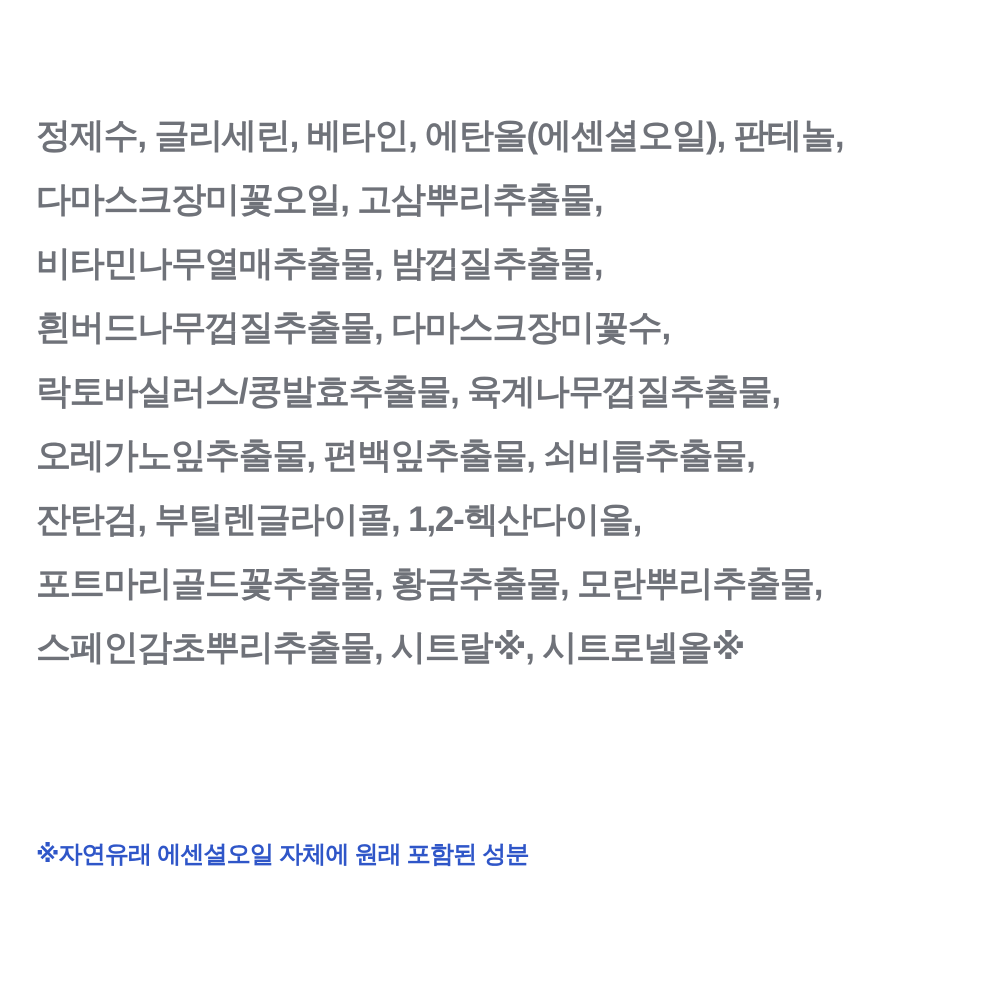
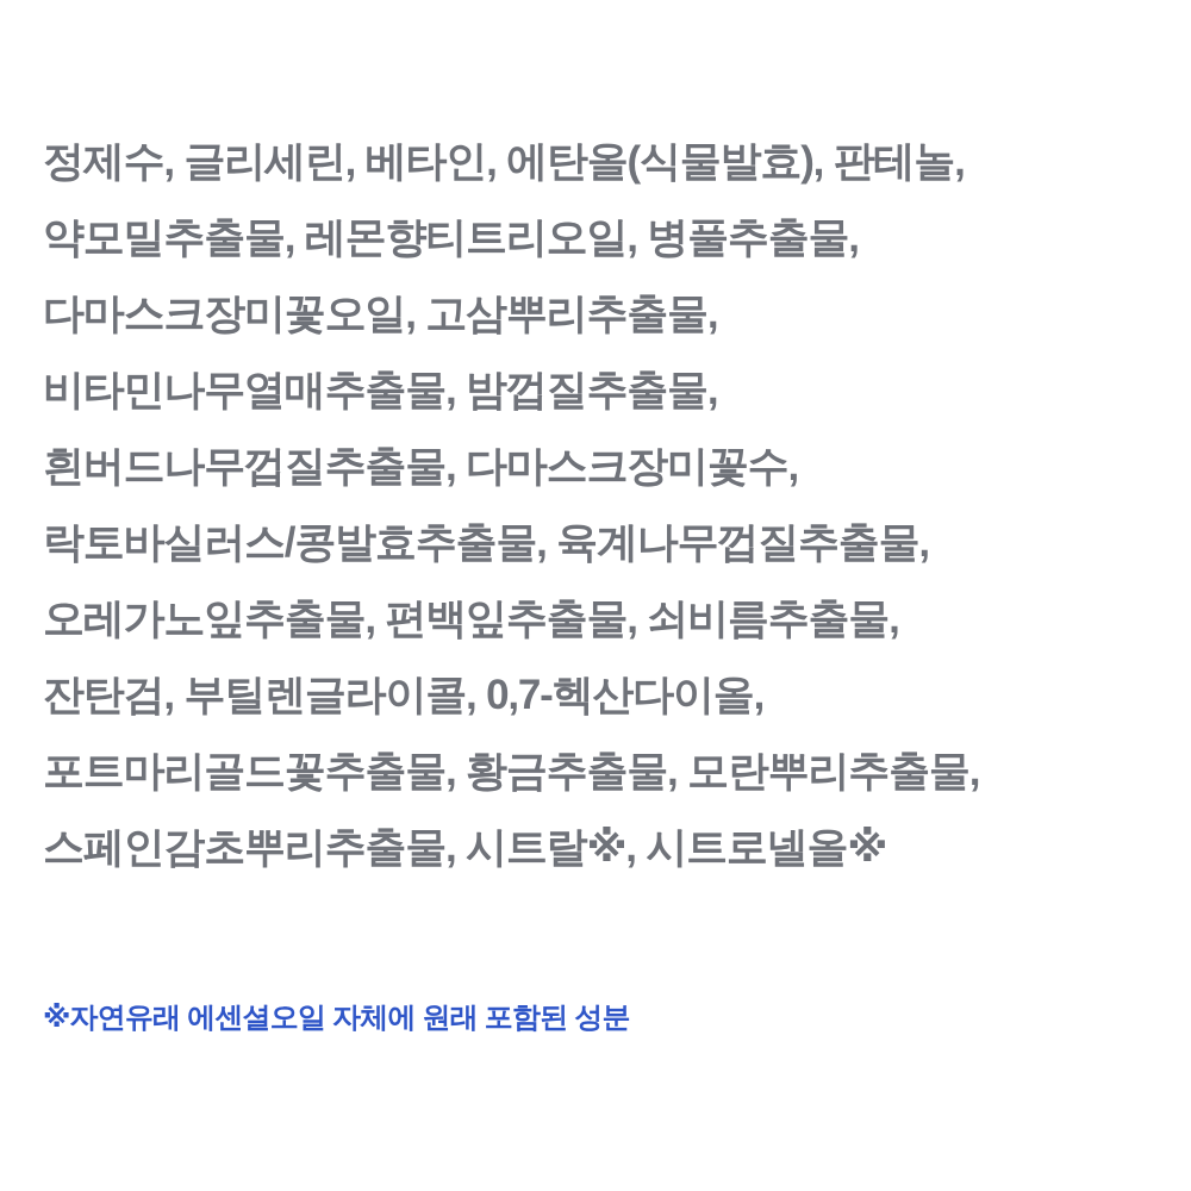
- 정제수, 글리세린, 베타인, 에탄올(에센셜오일), 판테놀,
+ 정제수, 글리세린, 베타인, 에탄올(식물발효), 판테놀,
+ 약모밀추출물, 레몬향티트리오일, 병풀추출물,
  다마스크장미꽃오일, 고삼뿌리추출물,
  비타민나무열매추출물, 밤껍질추출물,
  흰버드나무껍질추출물, 다마스크장미꽃수,
  락토바실러스/콩발효추출물, 육계나무껍질추출물,
  오레가노잎추출물, 편백잎추출물, 쇠비름추출물,
- 잔탄검, 부틸렌글라이콜, 1,2-헥산다이올,
+ 잔탄검, 부틸렌글라이콜, 0,7-헥산다이올,
  포트마리골드꽃추출물, 황금추출물, 모란뿌리추출물,
  스페인감초뿌리추출물, 시트랄※, 시트로넬올※
  ※자연유래 에센셜오일 자체에 원래 포함된 성분
